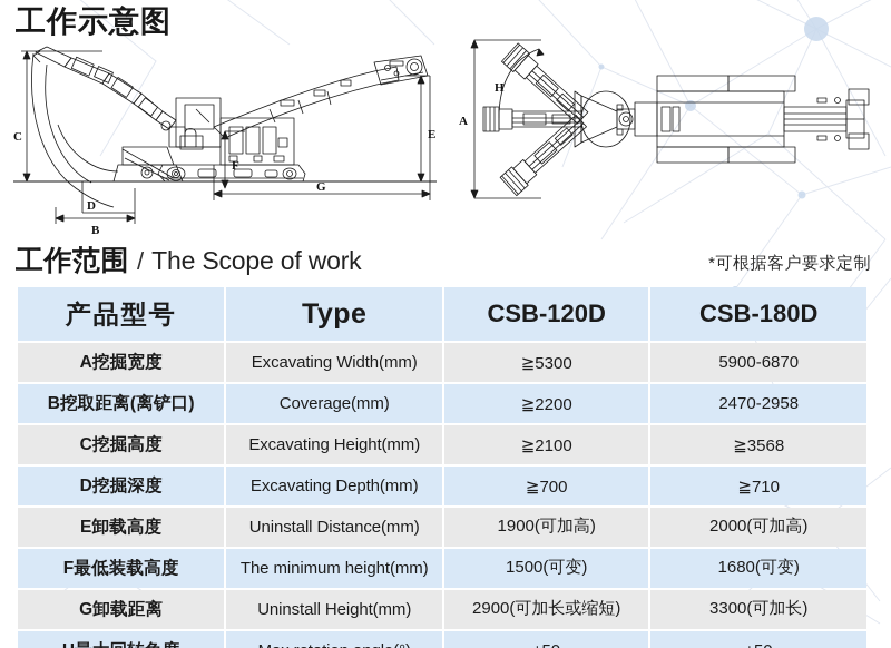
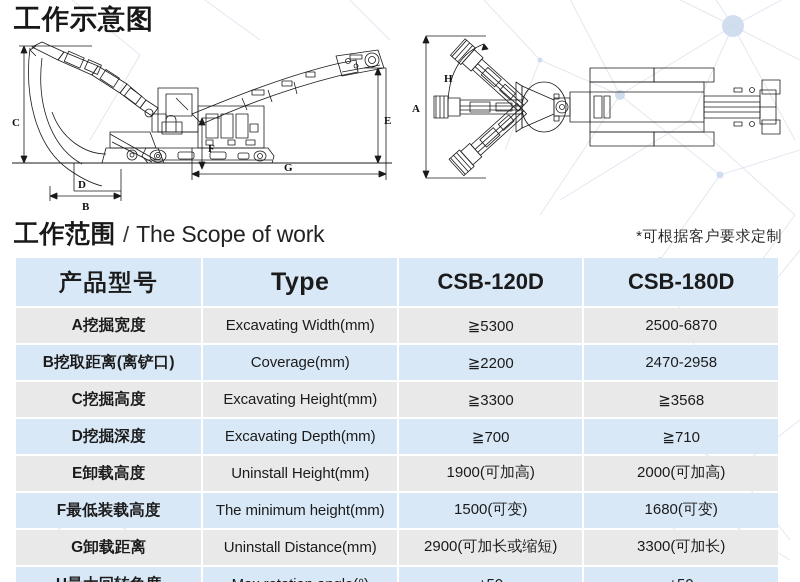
  工作示意图
  C
  D
  B
  F
  G
  E
  A
  H
  工作范围
  /
  The Scope of work
  *可根据客户要求定制
  产品型号	Type	CSB-120D	CSB-180D
- A挖掘宽度	Excavating Width(mm)	≧5300	5900-6870
+ A挖掘宽度	Excavating Width(mm)	≧5300	2500-6870
  B挖取距离(离铲口)	Coverage(mm)	≧2200	2470-2958
- C挖掘高度	Excavating Height(mm)	≧2100	≧3568
+ C挖掘高度	Excavating Height(mm)	≧3300	≧3568
  D挖掘深度	Excavating Depth(mm)	≧700	≧710
- E卸载高度	Uninstall Distance(mm)	1900(可加高)	2000(可加高)
+ E卸载高度	Uninstall Height(mm)	1900(可加高)	2000(可加高)
  F最低装载高度	The minimum height(mm)	1500(可变)	1680(可变)
- G卸载距离	Uninstall Height(mm)	2900(可加长或缩短)	3300(可加长)
+ G卸载距离	Uninstall Distance(mm)	2900(可加长或缩短)	3300(可加长)
